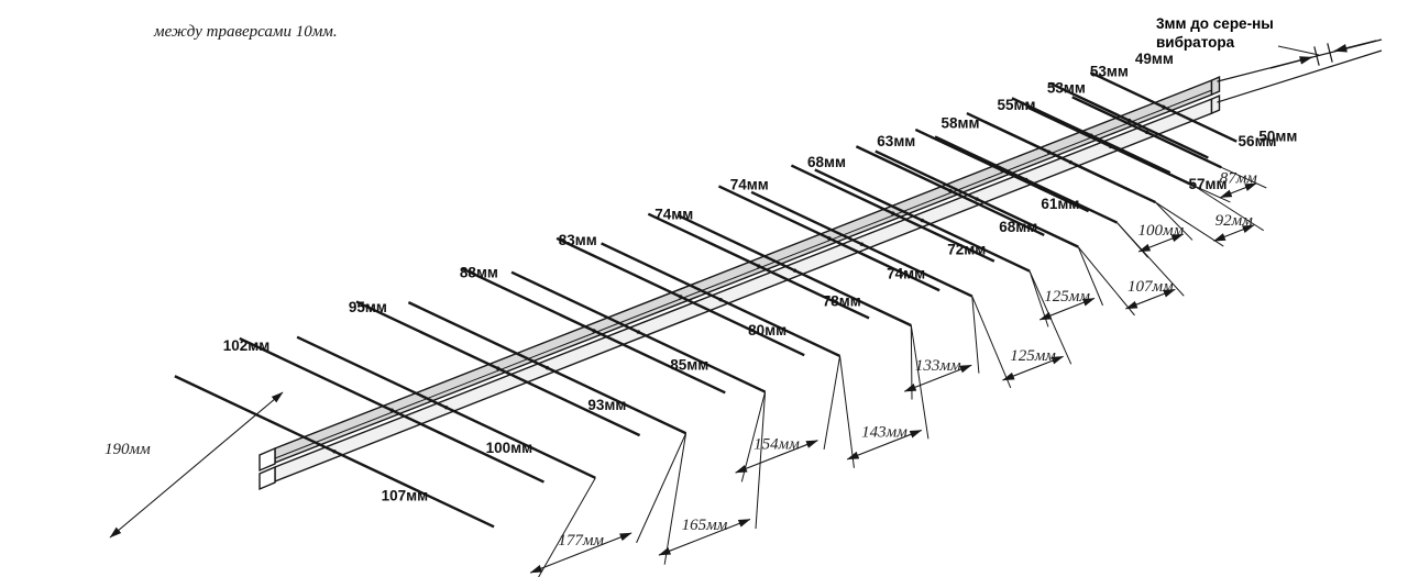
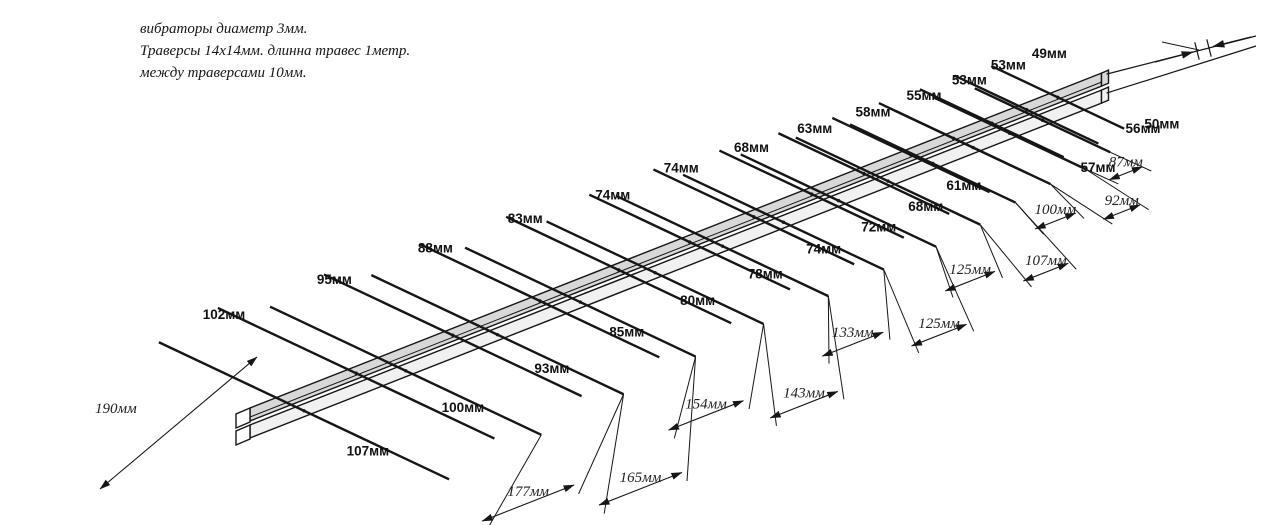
+ вибраторы диаметр 3мм.
+ Траверсы 14х14мм. длинна травес 1метр.
  между траверсами 10мм.
- 3мм до сере-ны
- вибратора
  177мм
  165мм
  154мм
  143мм
  133мм
  125мм
  125мм
  107мм
  100мм
  92мм
  87мм
  190мм
  107мм
  102мм
  100мм
  95мм
  93мм
  88мм
  85мм
  83мм
  80мм
  74мм
  78мм
  74мм
  74мм
  68мм
  72мм
  63мм
  68мм
  58мм
  61мм
  55мм
  7мм
  5мм
  56мм
  53мм
  50мм
  49мм
